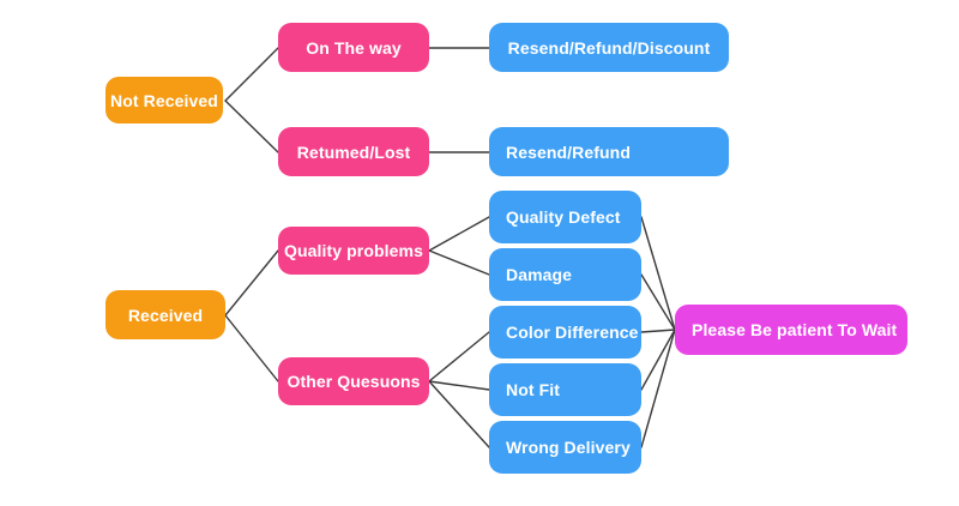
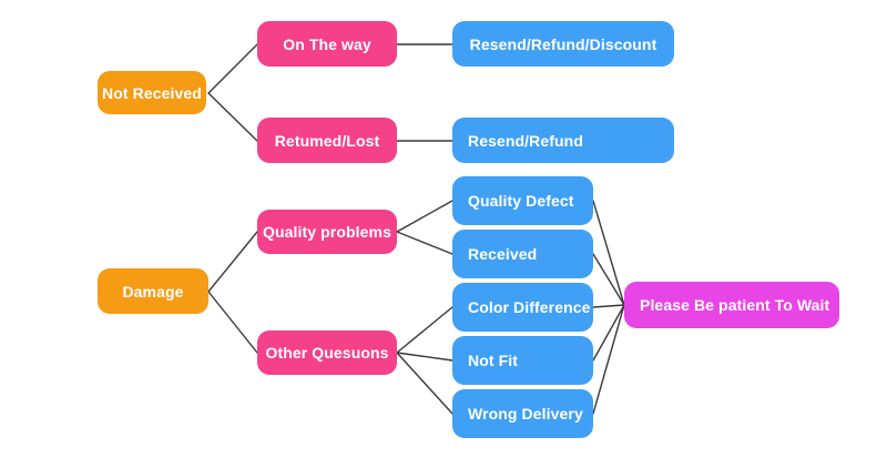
  Not Received
  On The way
  Retumed/Lost
  Resend/Refund/Discount
  Resend/Refund
- Received
+ Damage
  Quality problems
  Other Quesuons
  Quality Defect
- Damage
+ Received
  Color Difference
  Not Fit
  Wrong Delivery
  Please Be patient To Wait
